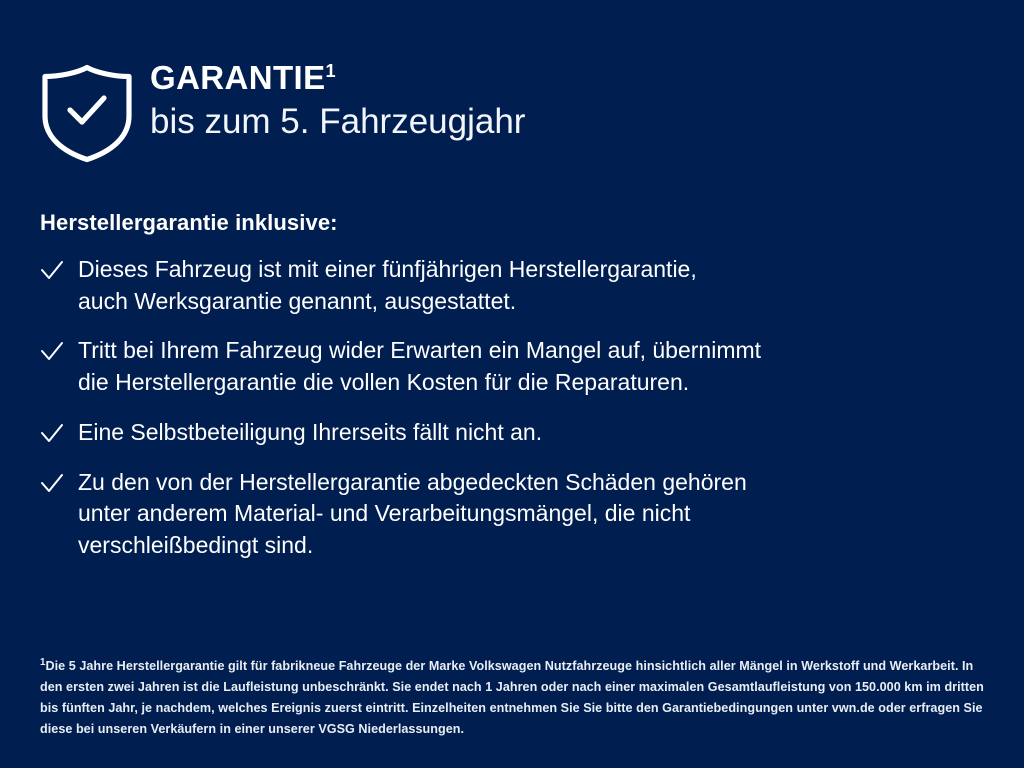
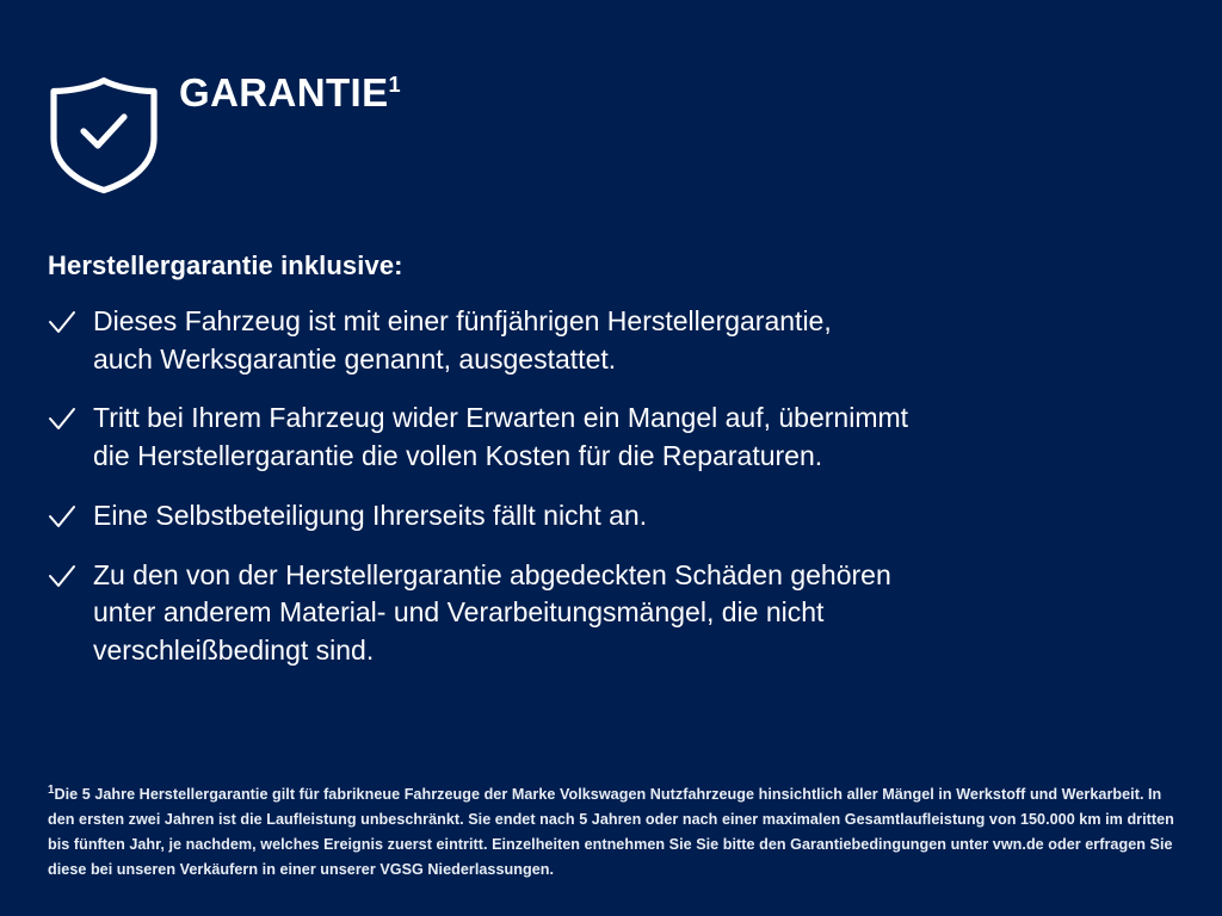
  GARANTIE1
- bis zum 5. Fahrzeugjahr
  Herstellergarantie inklusive:
  Dieses Fahrzeug ist mit einer fünfjährigen Herstellergarantie,
  auch Werksgarantie genannt, ausgestattet.
  Tritt bei Ihrem Fahrzeug wider Erwarten ein Mangel auf, übernimmt
  die Herstellergarantie die vollen Kosten für die Reparaturen.
  Eine Selbstbeteiligung Ihrerseits fällt nicht an.
  Zu den von der Herstellergarantie abgedeckten Schäden gehören
  unter anderem Material- und Verarbeitungsmängel, die nicht
  verschleißbedingt sind.
- 1Die 5 Jahre Herstellergarantie gilt für fabrikneue Fahrzeuge der Marke Volkswagen Nutzfahrzeuge hinsichtlich aller Mängel in Werkstoff und Werkarbeit. In den ersten zwei Jahren ist die Laufleistung unbeschränkt. Sie endet nach 1 Jahren oder nach einer maximalen Gesamtlaufleistung von 150.000 km im dritten bis fünften Jahr, je nachdem, welches Ereignis zuerst eintritt. Einzelheiten entnehmen Sie Sie bitte den Garantiebedingungen unter vwn.de oder erfragen Sie diese bei unseren Verkäufern in einer unserer VGSG Niederlassungen.
+ 1Die 5 Jahre Herstellergarantie gilt für fabrikneue Fahrzeuge der Marke Volkswagen Nutzfahrzeuge hinsichtlich aller Mängel in Werkstoff und Werkarbeit. In den ersten zwei Jahren ist die Laufleistung unbeschränkt. Sie endet nach 5 Jahren oder nach einer maximalen Gesamtlaufleistung von 150.000 km im dritten bis fünften Jahr, je nachdem, welches Ereignis zuerst eintritt. Einzelheiten entnehmen Sie Sie bitte den Garantiebedingungen unter vwn.de oder erfragen Sie diese bei unseren Verkäufern in einer unserer VGSG Niederlassungen.
